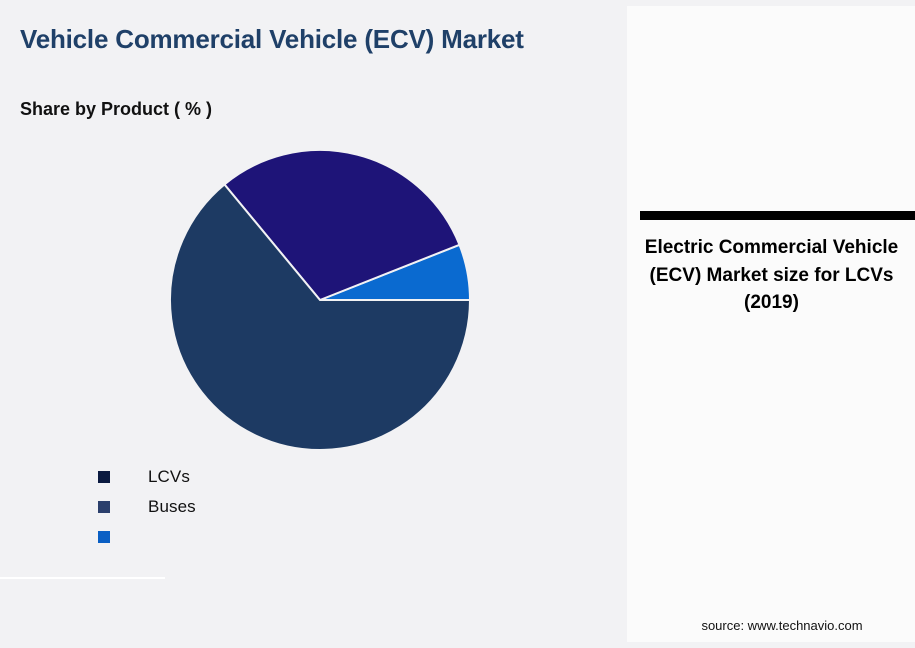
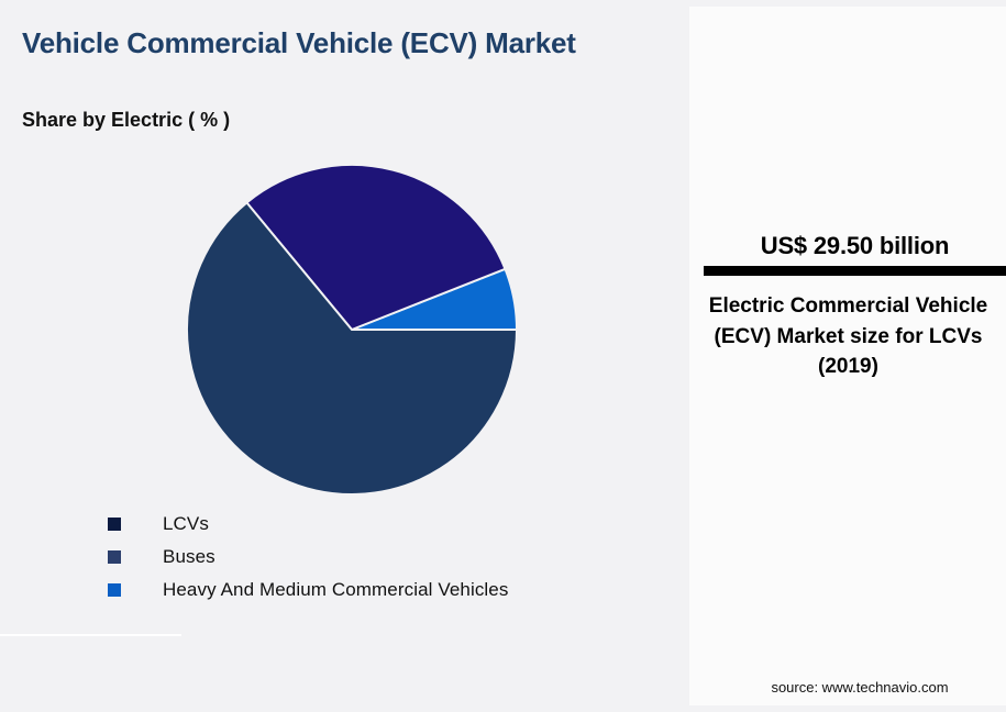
  Vehicle Commercial Vehicle (ECV) Market
- Share by Product ( % )
+ Share by Electric ( % )
  LCVs
  Buses
+ Heavy And Medium Commercial Vehicles
+ US$ 29.50 billion
  Electric Commercial Vehicle (ECV) Market size for LCVs (2019)
  source: www.technavio.com
